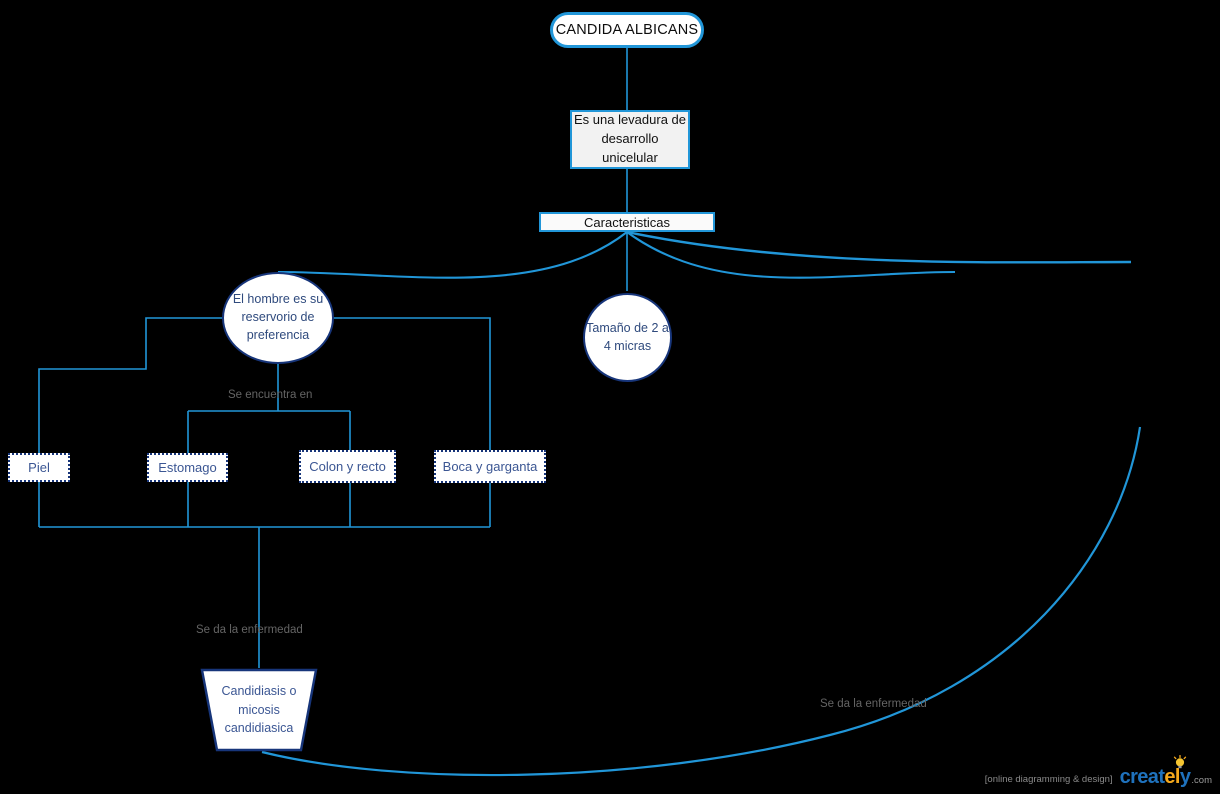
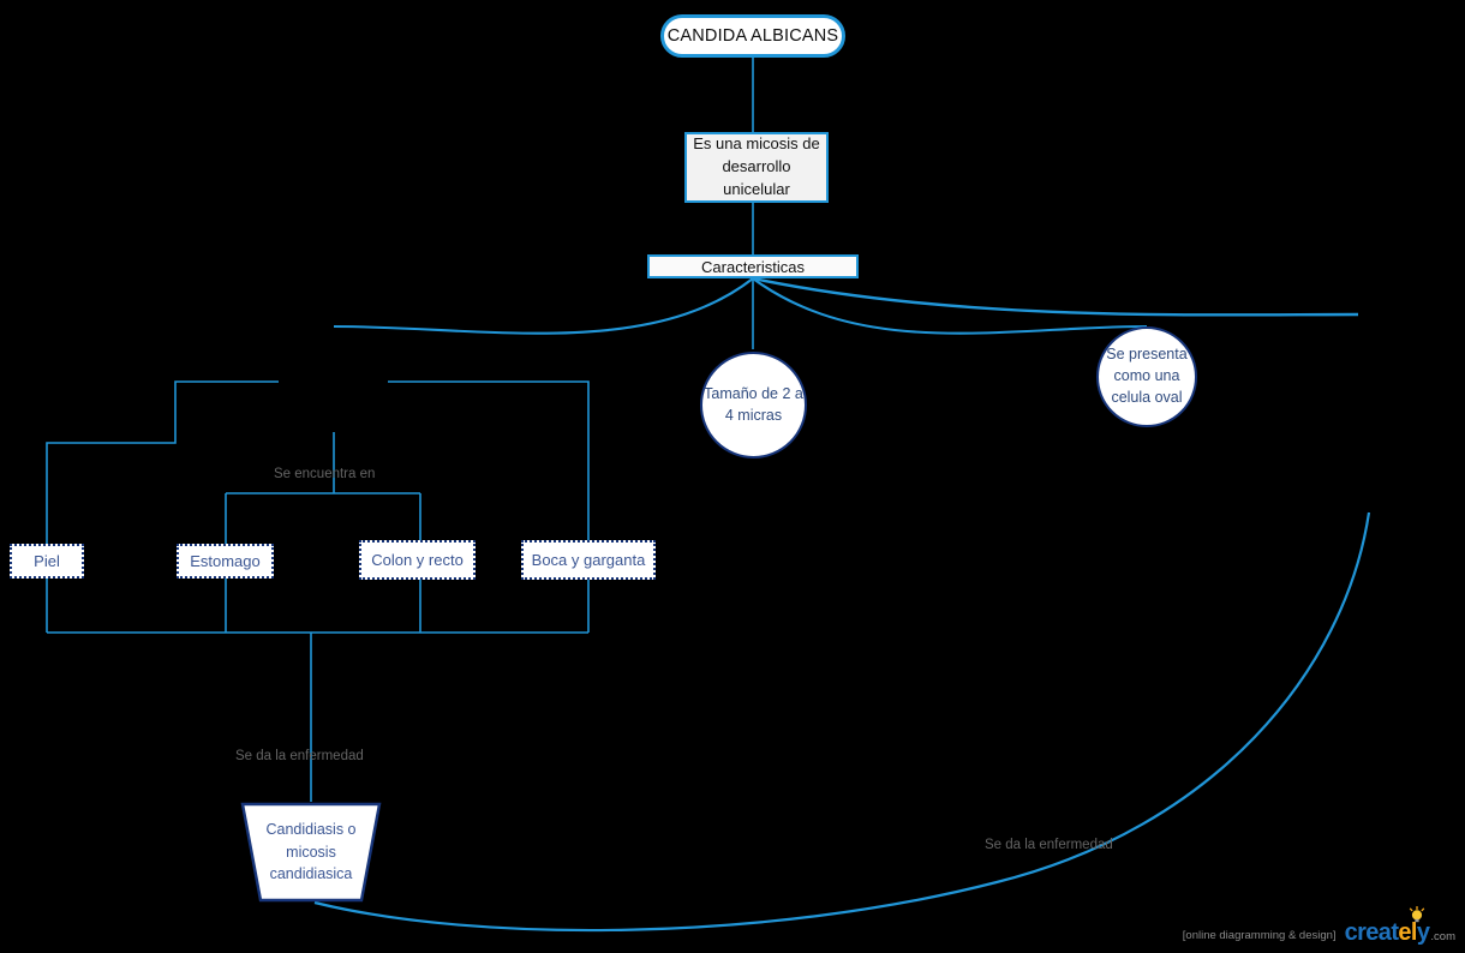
  CANDIDA ALBICANS
- Es una levadura de desarrollo unicelular
+ Es una micosis de desarrollo unicelular
  Caracteristicas
- El hombre es su reservorio de preferencia
  Tamaño de 2 a 4 micras
+ Se presenta como una celula oval
  Piel
  Estomago
  Colon y recto
  Boca y garganta
  Candidiasis o micosis candidiasica
  Se encuentra en
  Se da la enfermedad
  Se da la enfermedad
  [online diagramming & design]
  creat
  el
  y
  .com
